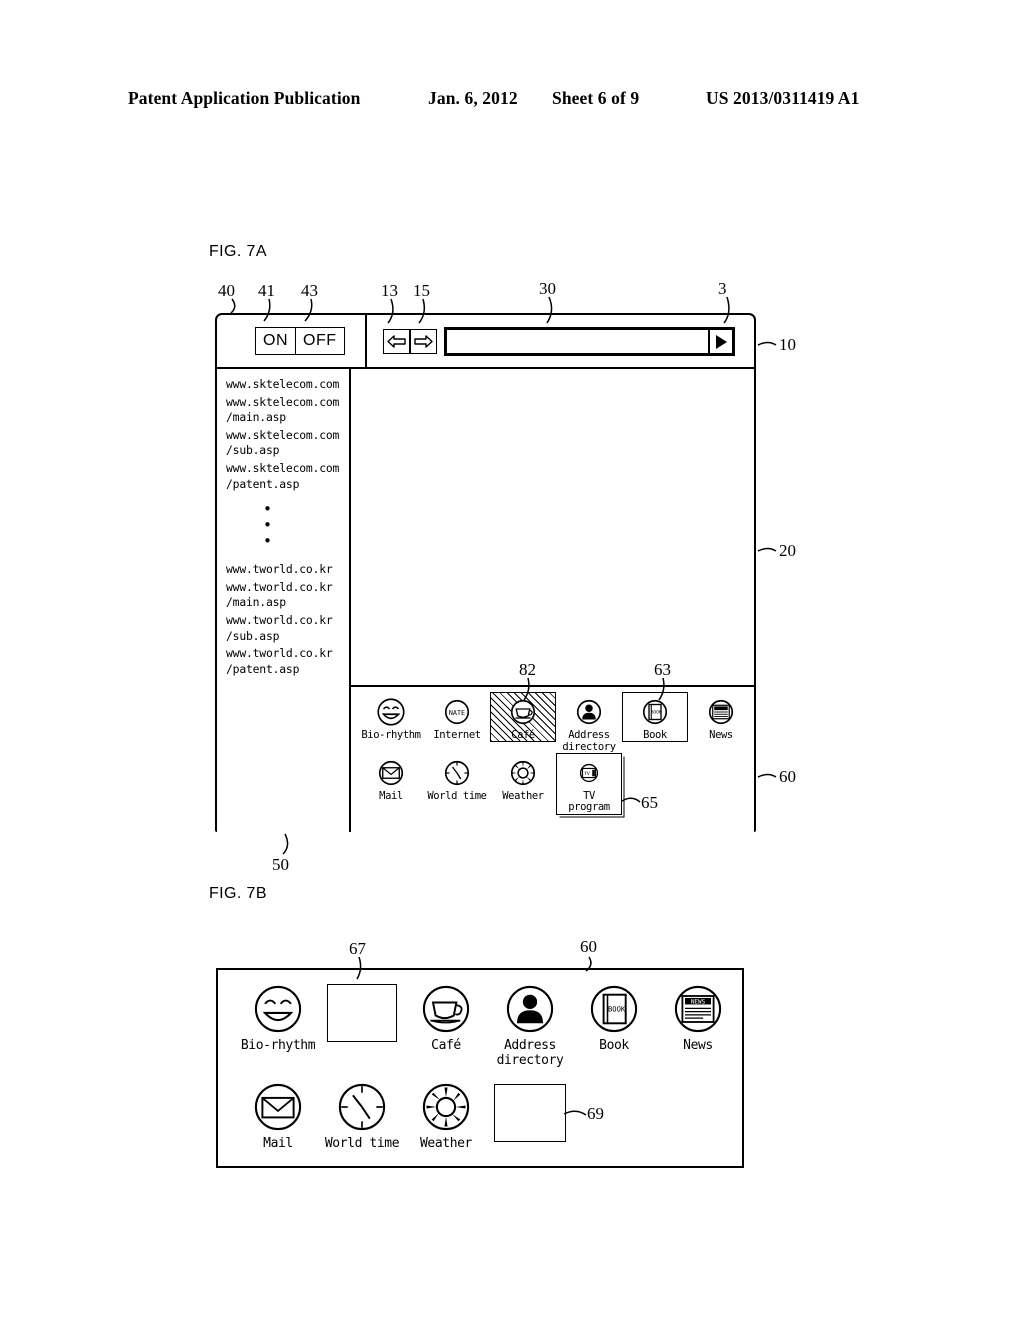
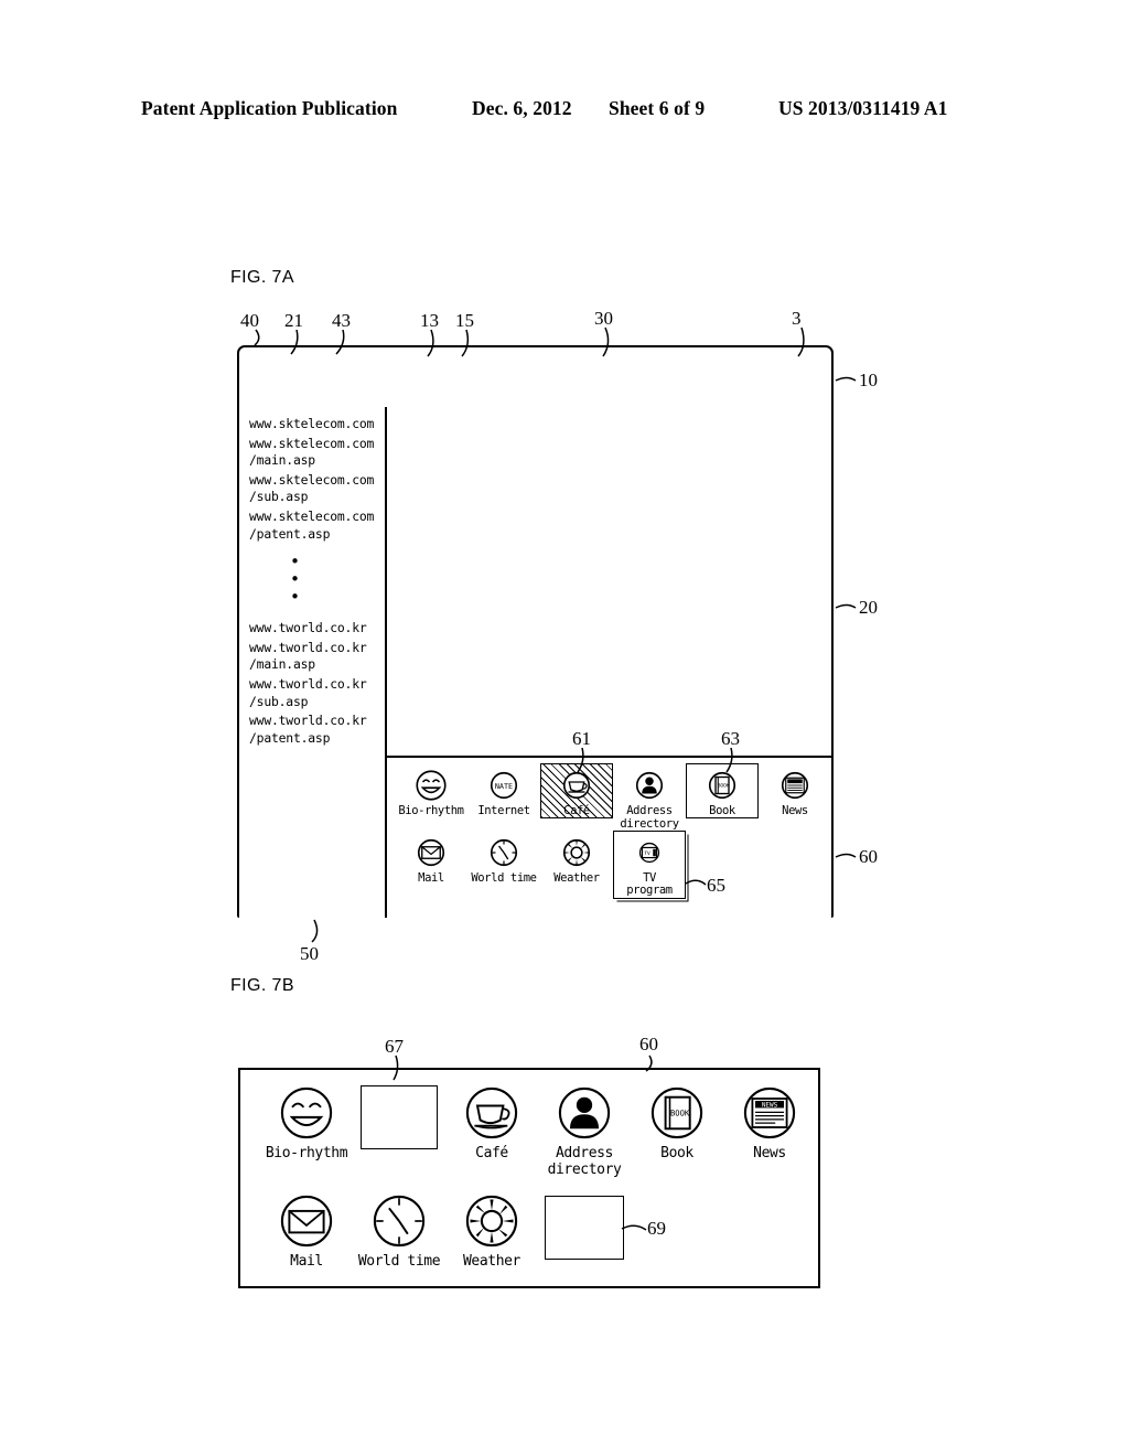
  Patent Application Publication
- Jan. 6, 2012
+ Dec. 6, 2012
  Sheet 6 of 9
  US 2013/0311419 A1
  FIG. 7A
  FIG. 7B
- ON
- OFF
  www.sktelecom.com
  www.sktelecom.com
  /main.asp
  www.sktelecom.com
  /sub.asp
  www.sktelecom.com
  /patent.asp
  •
  •
  •
  www.tworld.co.kr
  www.tworld.co.kr
  /main.asp
  www.tworld.co.kr
  /sub.asp
  www.tworld.co.kr
  /patent.asp
  Bio-rhythm
  NATE
  Internet
  Café
  Address
  directory
  Book
  News
  Mail
  World time
  Weather
  TV
  program
  Bio-rhythm
  Café
  Address
  directory
  BOOK
  Book
  News
  Mail
  World time
  Weather
  40
- 41
+ 21
  43
  13
  15
  30
  3
  10
  20
  60
  50
- 82
+ 61
  63
  65
  67
  60
  69
